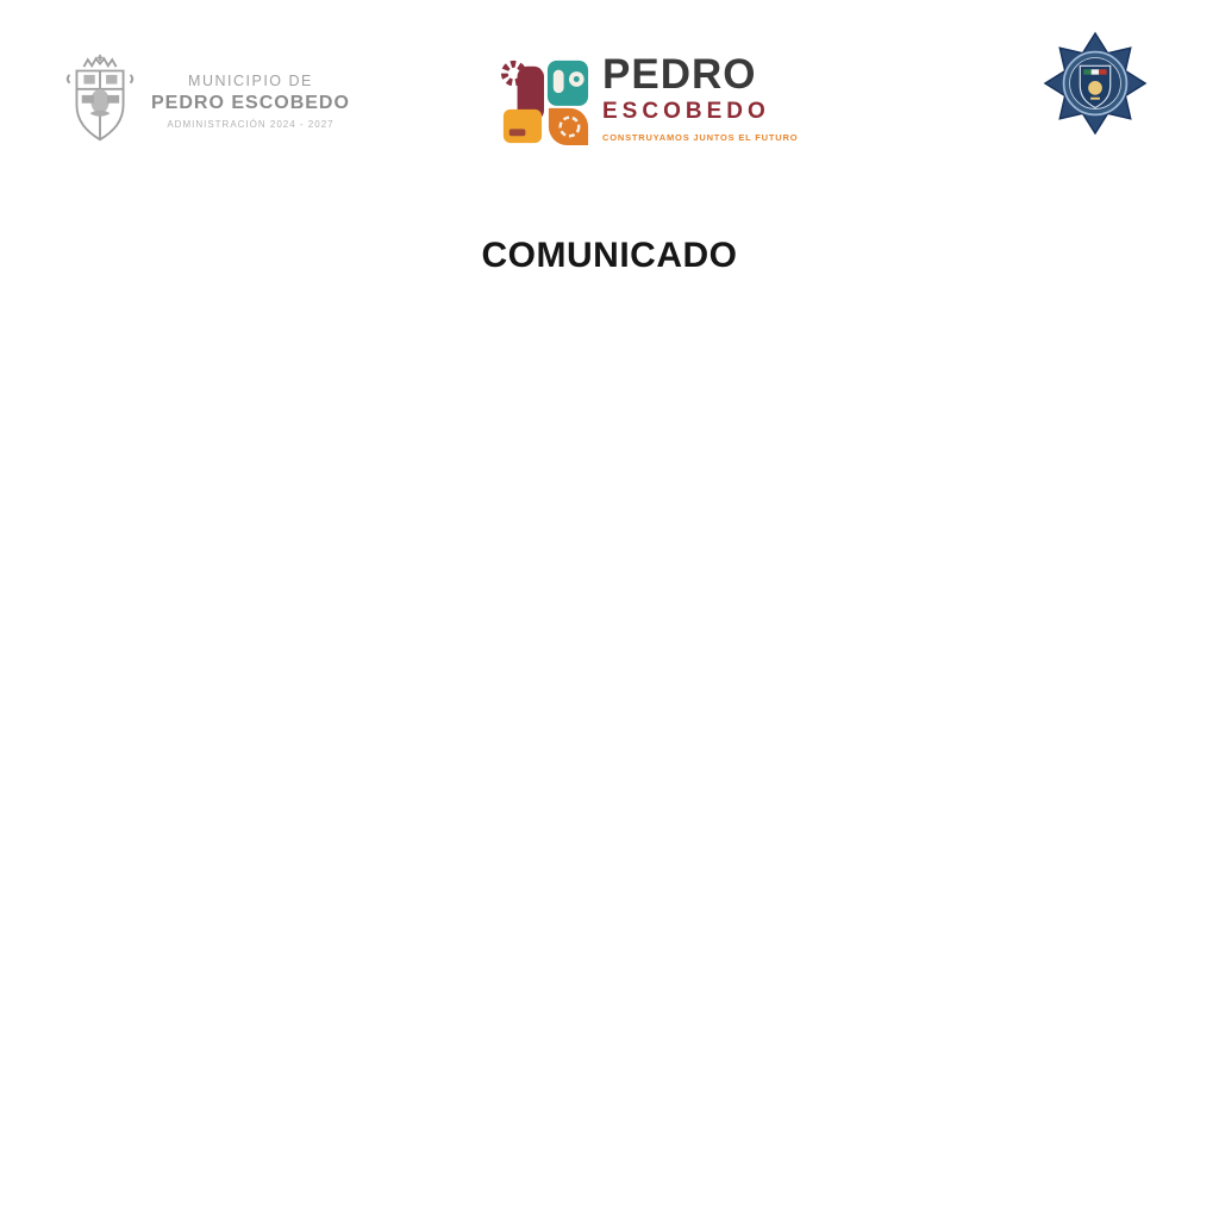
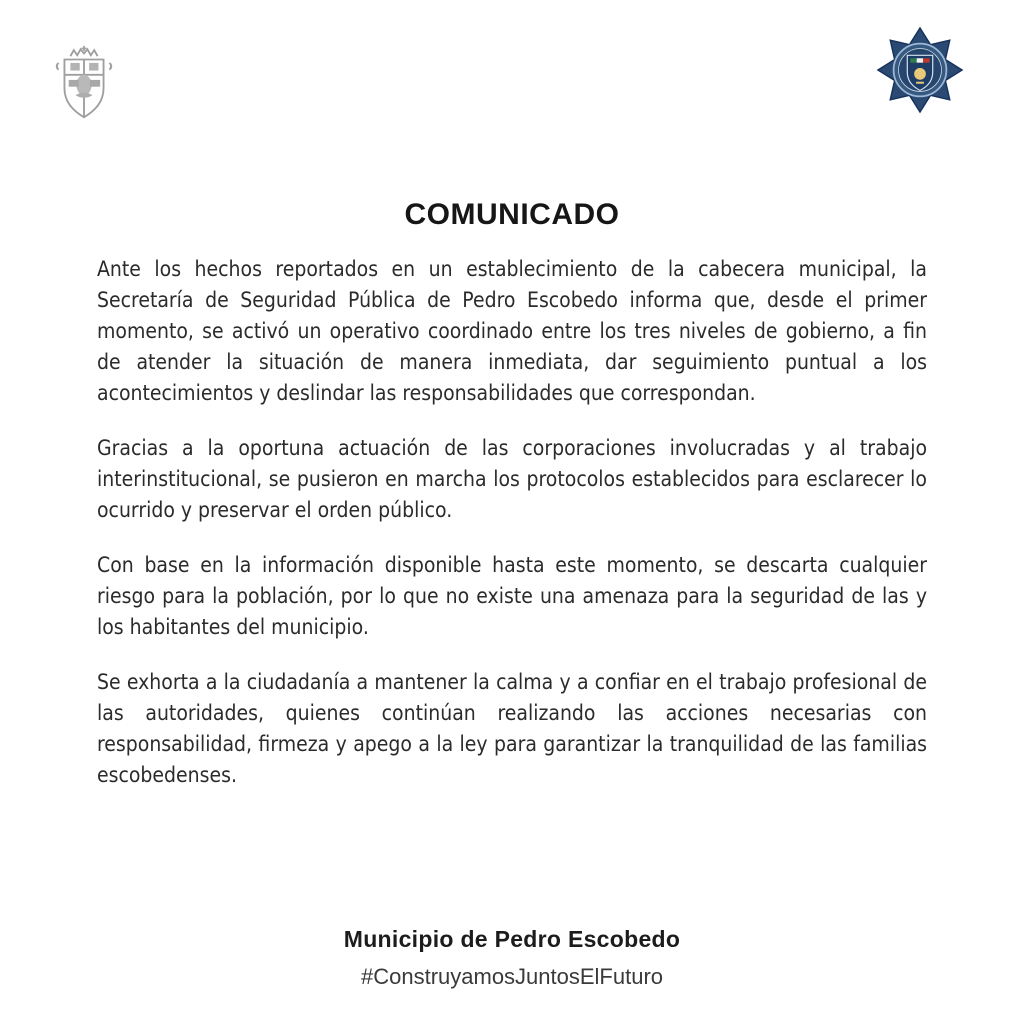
- MUNICIPIO DE
- PEDRO ESCOBEDO
- ADMINISTRACIÓN 2024 - 2027
- PEDRO
- ESCOBEDO
- CONSTRUYAMOS JUNTOS EL FUTURO
  COMUNICADO
+ Ante los hechos reportados en un establecimiento de la cabecera municipal, la Secretaría de Seguridad Pública de Pedro Escobedo informa que, desde el primer momento, se activó un operativo coordinado entre los tres niveles de gobierno, a fin de atender la situación de manera inmediata, dar seguimiento puntual a los acontecimientos y deslindar las responsabilidades que correspondan.
+ Gracias a la oportuna actuación de las corporaciones involucradas y al trabajo interinstitucional, se pusieron en marcha los protocolos establecidos para esclarecer lo ocurrido y preservar el orden público.
+ Con base en la información disponible hasta este momento, se descarta cualquier riesgo para la población, por lo que no existe una amenaza para la seguridad de las y los habitantes del municipio.
+ Se exhorta a la ciudadanía a mantener la calma y a confiar en el trabajo profesional de las autoridades, quienes continúan realizando las acciones necesarias con responsabilidad, firmeza y apego a la ley para garantizar la tranquilidad de las familias escobedenses.
+ Municipio de Pedro Escobedo
+ #ConstruyamosJuntosElFuturo
